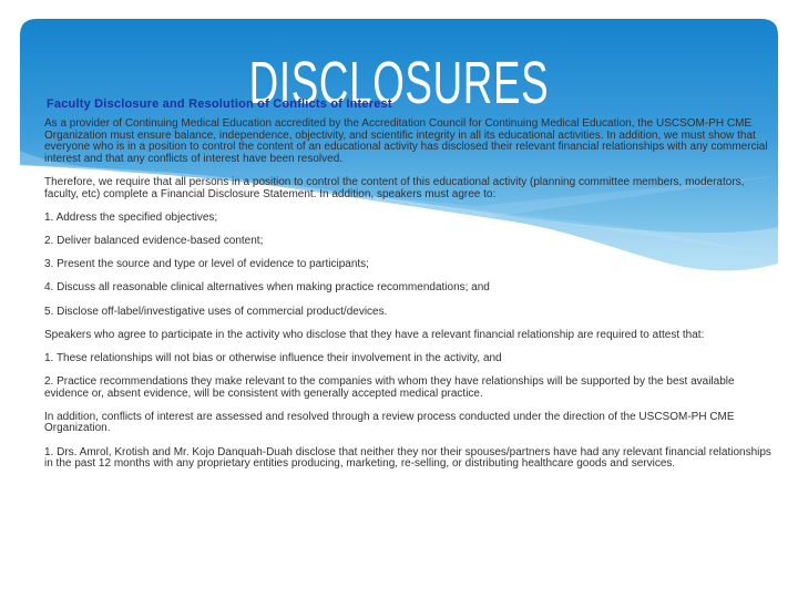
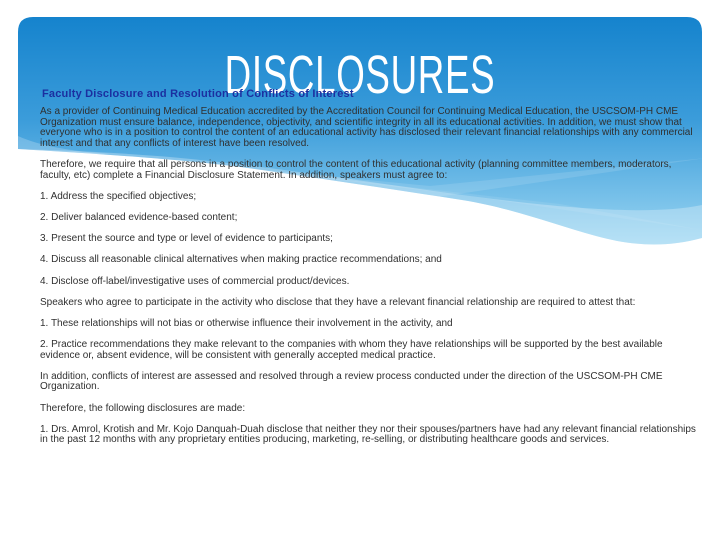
  DISCLOSURES
  Faculty Disclosure and Resolution of Conflicts of Interest
  As a provider of Continuing Medical Education accredited by the Accreditation Council for Continuing Medical Education, the USCSOM-PH CME Organization must ensure balance, independence, objectivity, and scientific integrity in all its educational activities. In addition, we must show that everyone who is in a position to control the content of an educational activity has disclosed their relevant financial relationships with any commercial interest and that any conflicts of interest have been resolved.
  Therefore, we require that all persons in a position to control the content of this educational activity (planning committee members, moderators, faculty, etc) complete a Financial Disclosure Statement. In addition, speakers must agree to:
  1. Address the specified objectives;
  2. Deliver balanced evidence-based content;
  3. Present the source and type or level of evidence to participants;
  4. Discuss all reasonable clinical alternatives when making practice recommendations; and
- 5. Disclose off-label/investigative uses of commercial product/devices.
+ 4. Disclose off-label/investigative uses of commercial product/devices.
  Speakers who agree to participate in the activity who disclose that they have a relevant financial relationship are required to attest that:
  1. These relationships will not bias or otherwise influence their involvement in the activity, and
  2. Practice recommendations they make relevant to the companies with whom they have relationships will be supported by the best available evidence or, absent evidence, will be consistent with generally accepted medical practice.
  In addition, conflicts of interest are assessed and resolved through a review process conducted under the direction of the USCSOM-PH CME Organization.
+ Therefore, the following disclosures are made:
  1. Drs. Amrol, Krotish and Mr. Kojo Danquah-Duah disclose that neither they nor their spouses/partners have had any relevant financial relationships in the past 12 months with any proprietary entities producing, marketing, re-selling, or distributing healthcare goods and services.
